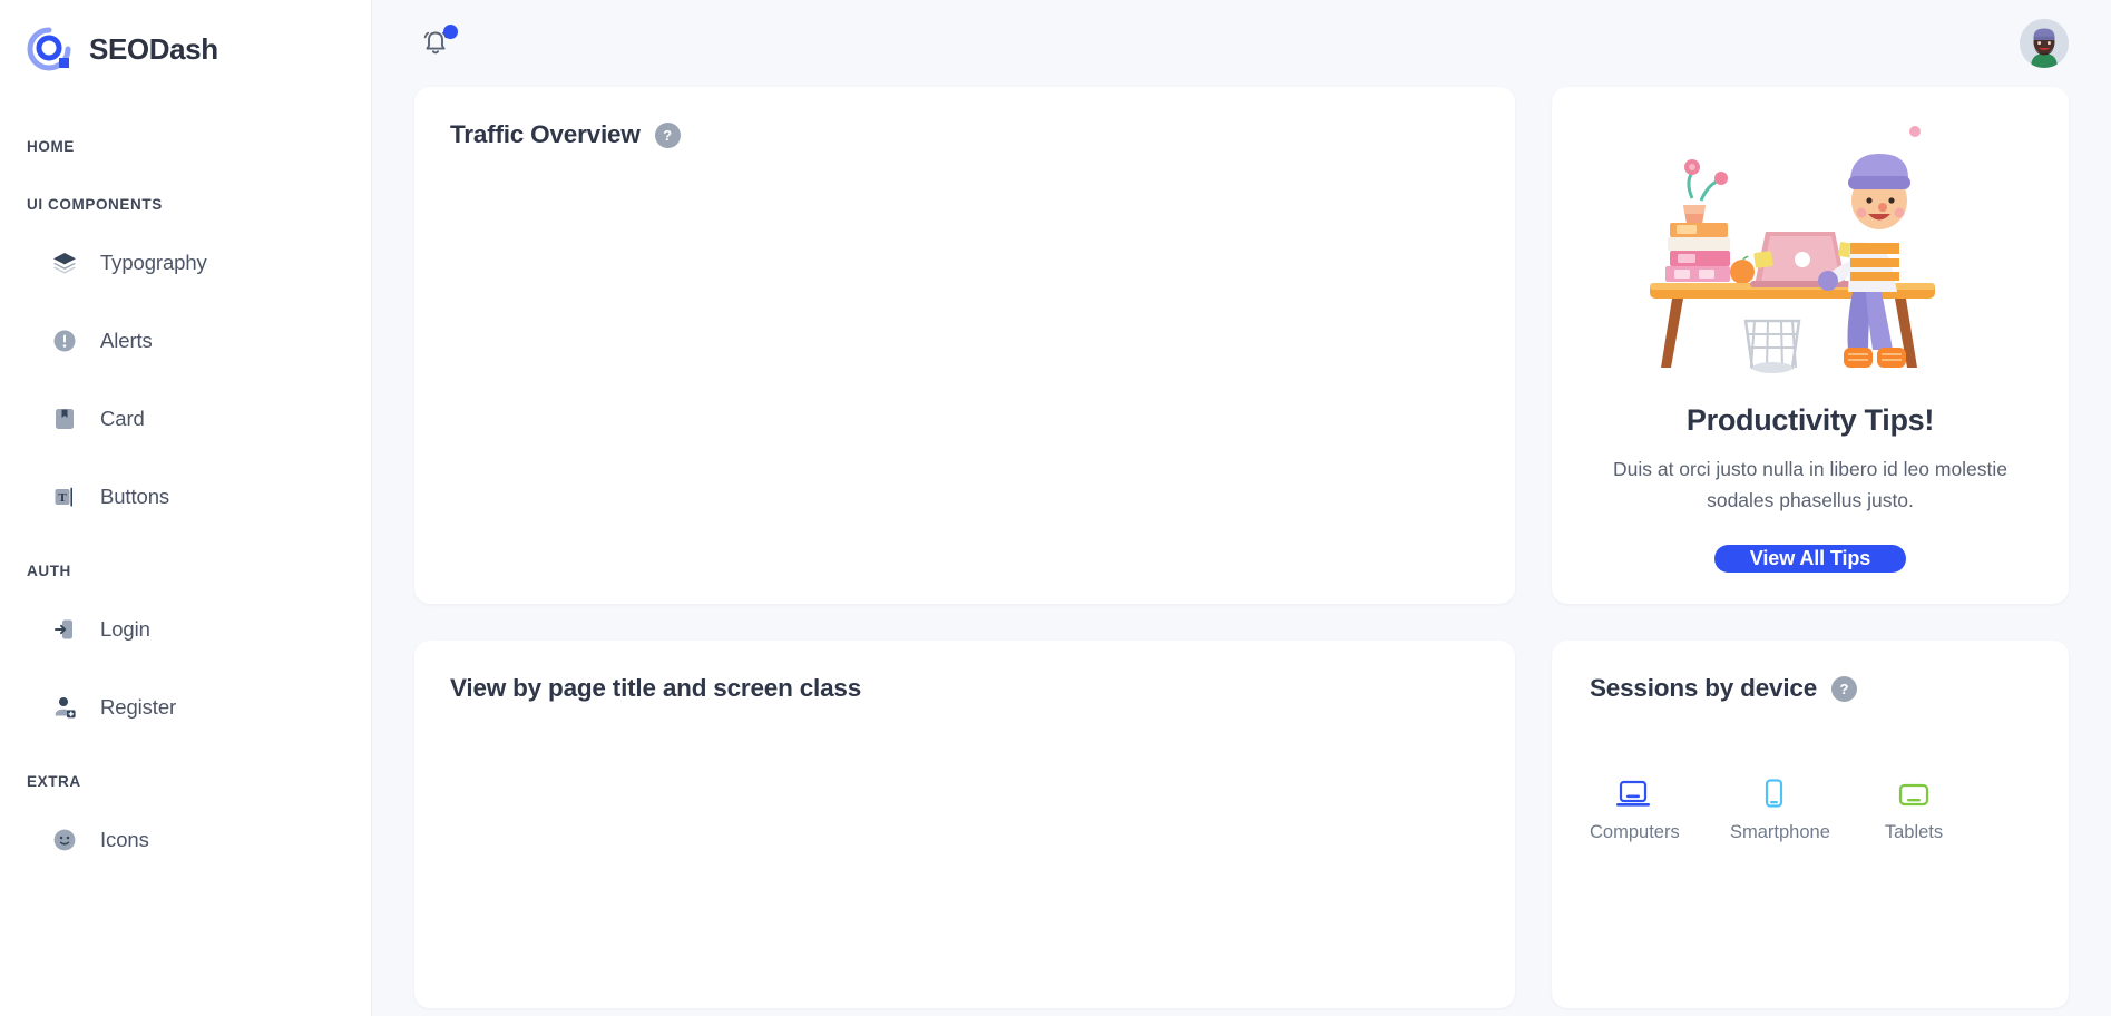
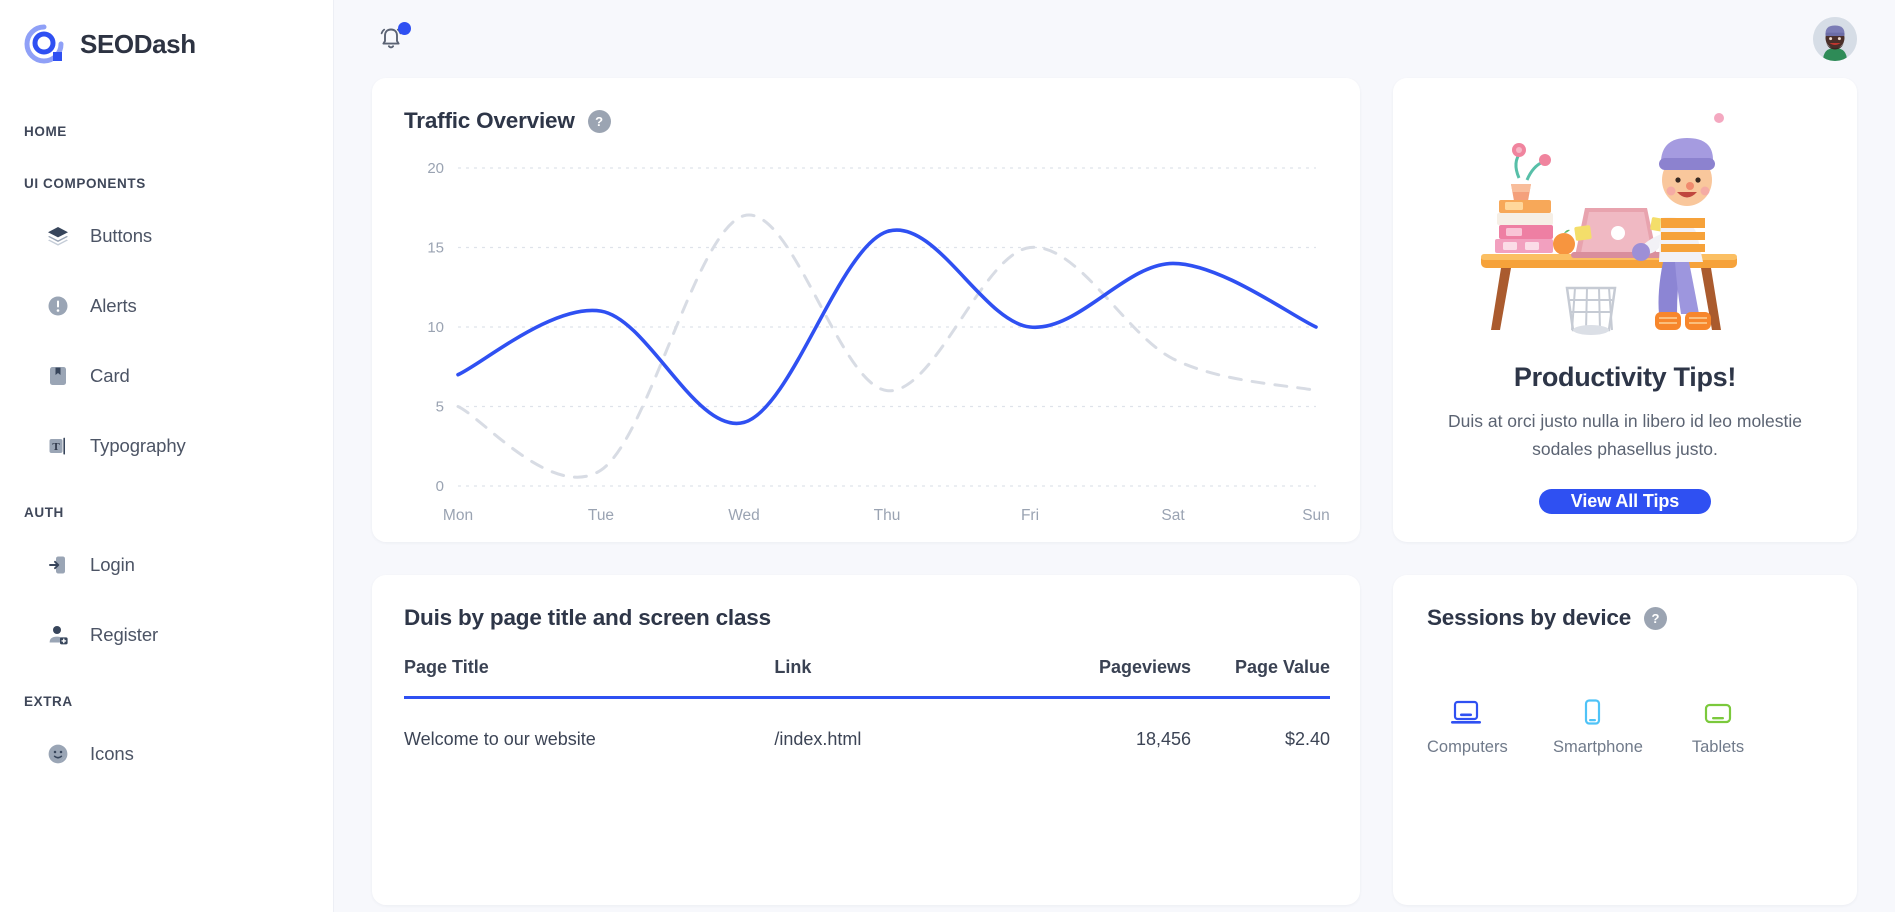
  SEODash
  HOME
  UI COMPONENTS
- Typography
+ Buttons
  Alerts
  Card
  T
- Buttons
+ Typography
  AUTH
  Login
  Register
  EXTRA
  Icons
  Traffic Overview
  ?
+ 0
+ 5
+ 10
+ 15
+ 20
+ Mon
+ Tue
+ Wed
+ Thu
+ Fri
+ Sat
+ Sun
  Productivity Tips!
  Duis at orci justo nulla in libero id leo molestie sodales phasellus justo.
  View All Tips
- View by page title and screen class
+ Duis by page title and screen class
+ Page Title	Link	Pageviews	Page Value
+ Welcome to our website	/index.html	18,456	$2.40
  Sessions by device
  ?
  Computers
  Smartphone
  Tablets
